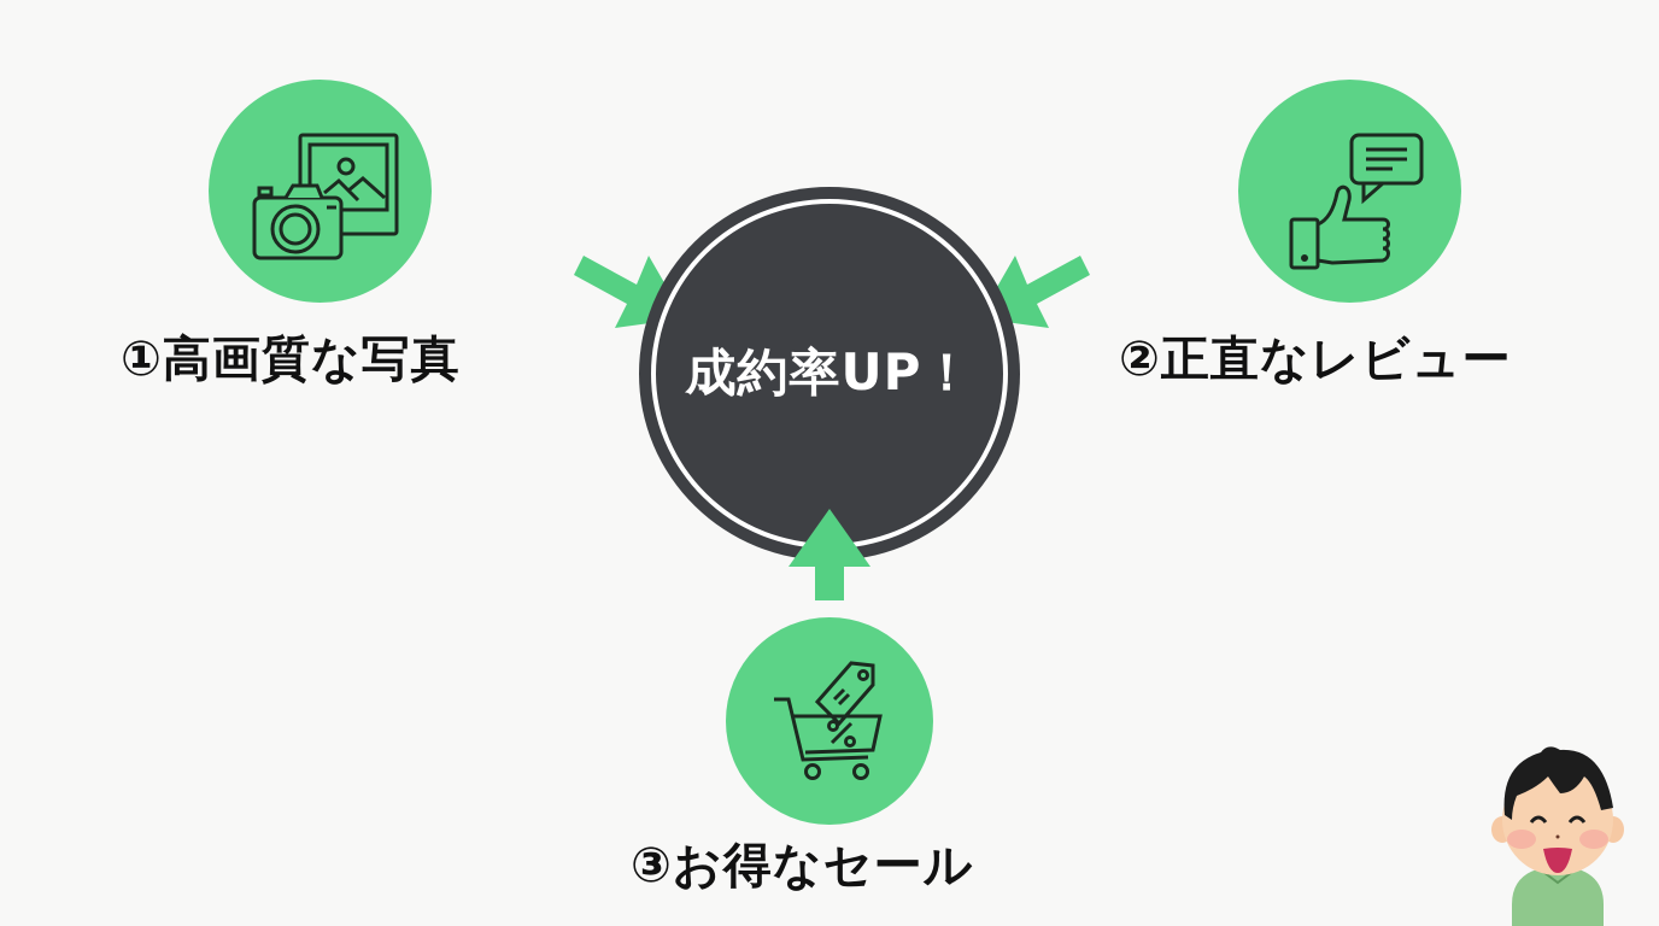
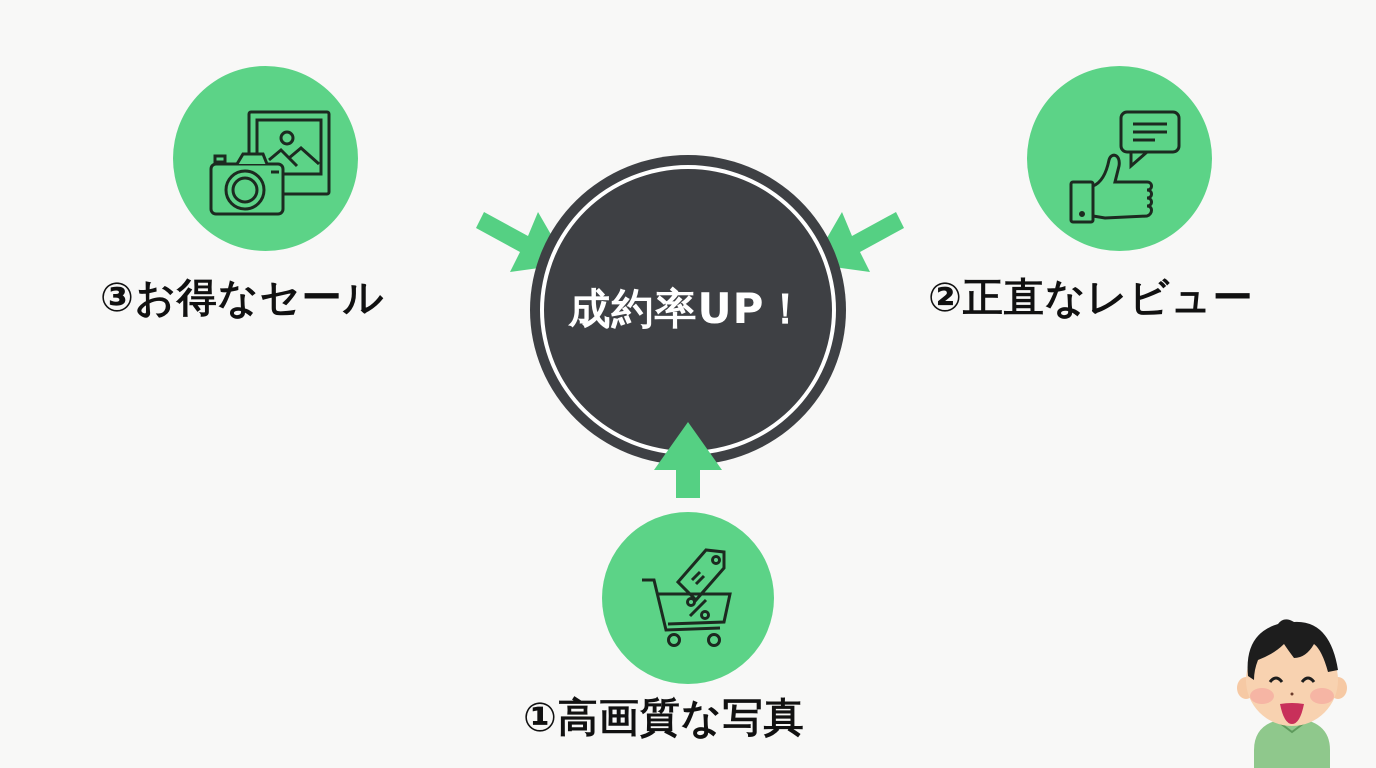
  成約率UP！
- ①高画質な写真
+ ③お得なセール
  ②正直なレビュー
- ③お得なセール
+ ①高画質な写真
